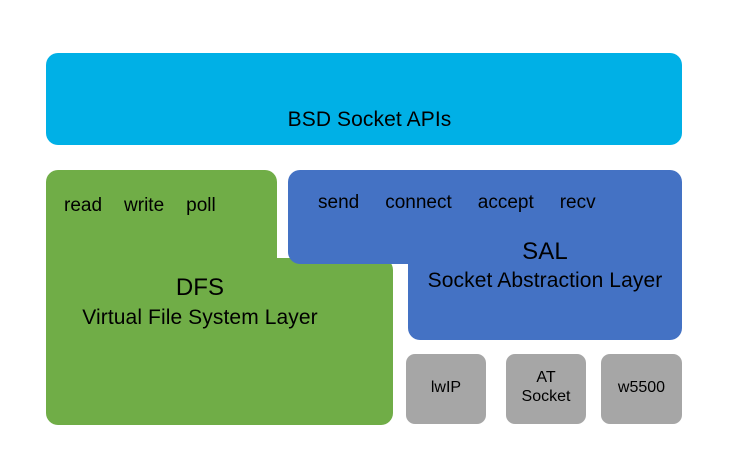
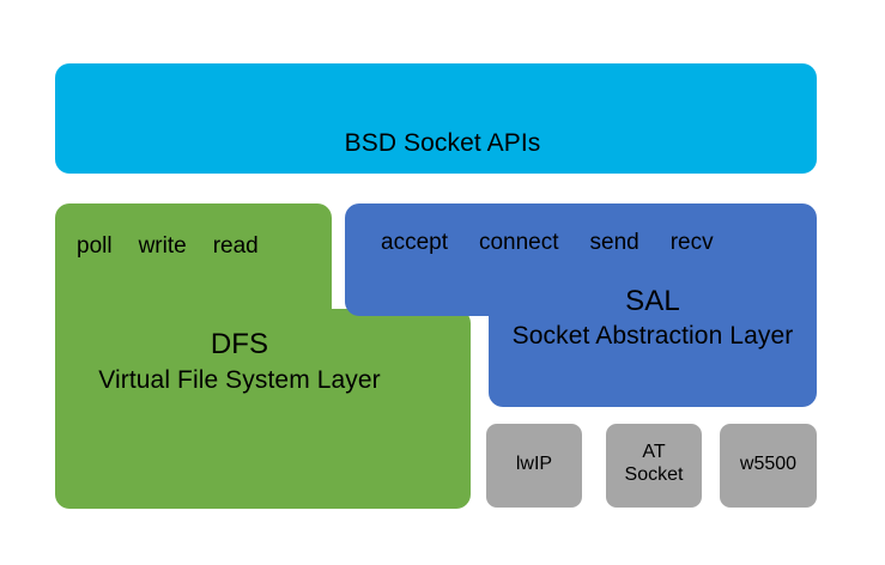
  BSD Socket APIs
- read
+ poll
  write
- poll
+ read
  DFS
  Virtual File System Layer
- send
+ accept
  connect
- accept
+ send
  recv
  SAL
  Socket Abstraction Layer
  lwIP
  AT
  Socket
  w5500
